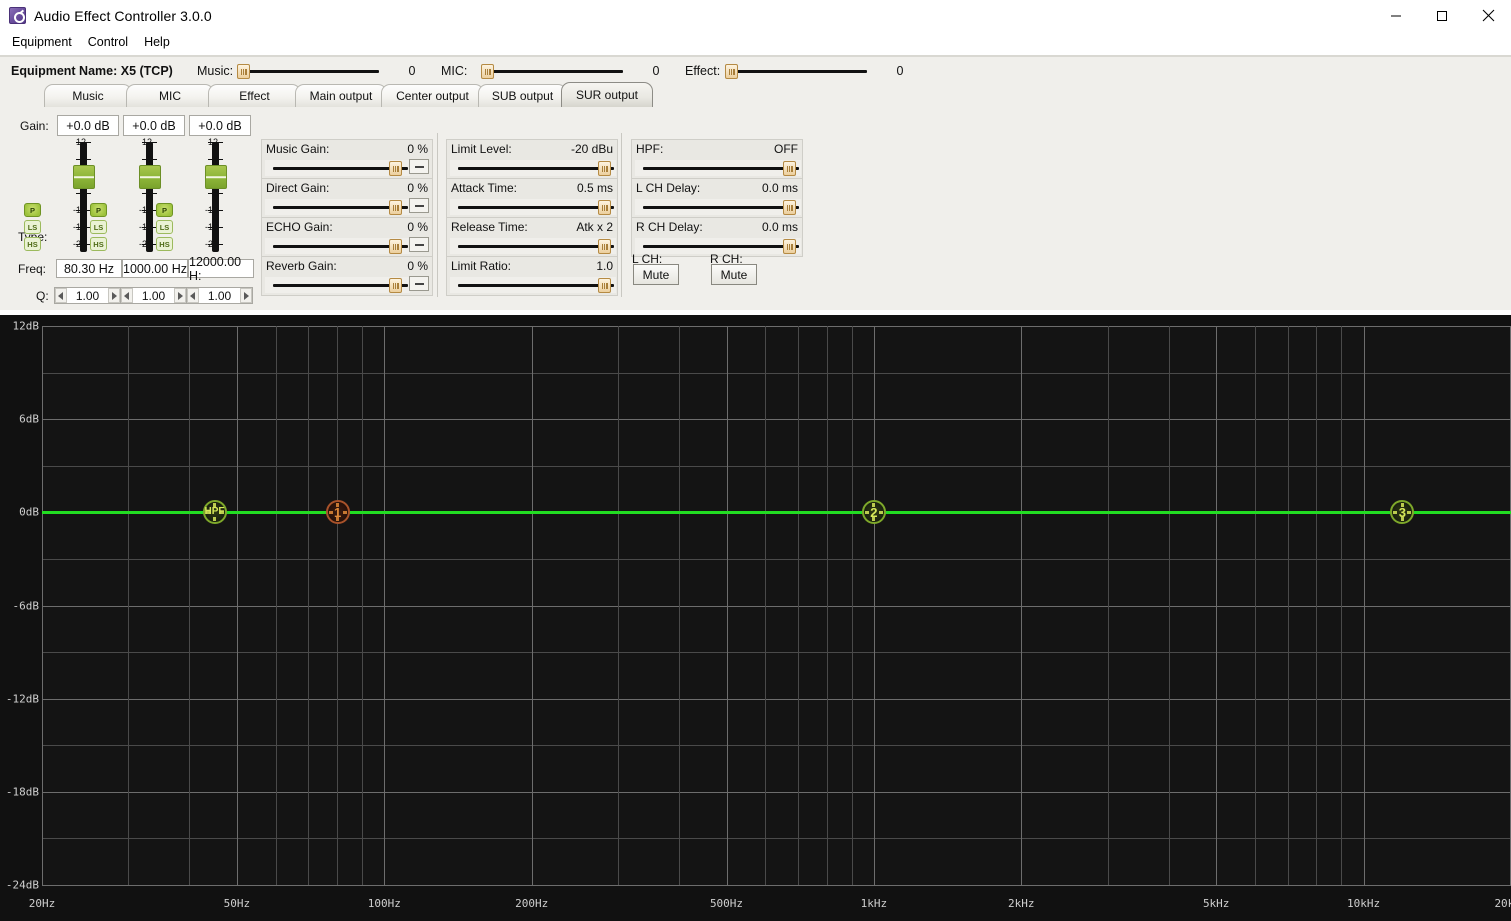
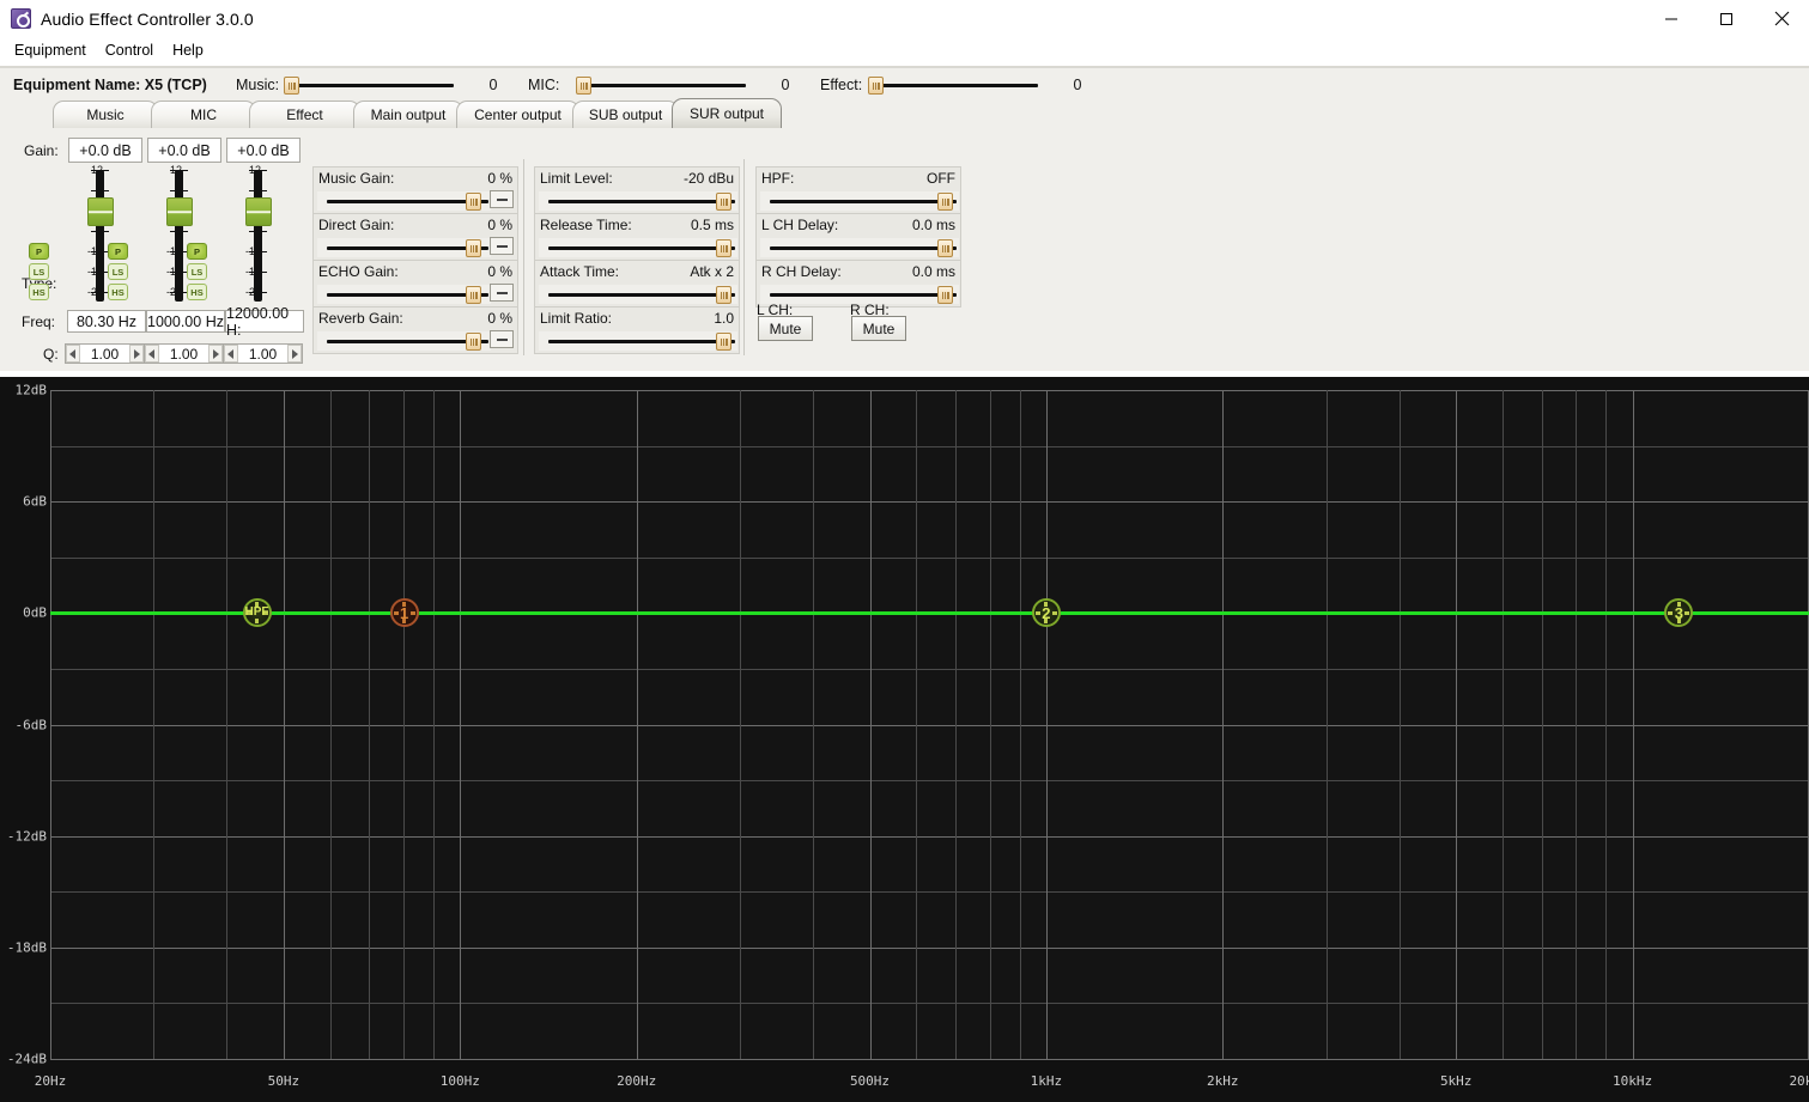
  Audio Effect Controller 3.0.0
  Equipment
  Control
  Help
  Equipment Name: X5 (TCP)
  Music:
  0
  MIC:
  0
  Effect:
  0
  Music
  MIC
  Effect
  Main output
  Center output
  SUB output
  SUR output
  Gain:
  Freq:
  Q:
  +0.0 dB
  P
  LS
  HS
  80.30 Hz
  1.00
  +0.0 dB
  P
  LS
  HS
  1000.00 Hz
  1.00
  +0.0 dB
  P
  LS
  HS
  12000.00 H:
  1.00
  Music Gain:
  0 %
  Direct Gain:
  0 %
  ECHO Gain:
  0 %
  Reverb Gain:
  0 %
  Limit Level:
  -20 dBu
- Attack Time:
+ Release Time:
  0.5 ms
- Release Time:
+ Attack Time:
  Atk x 2
  Limit Ratio:
  1.0
  HPF:
  OFF
  L CH Delay:
  0.0 ms
  R CH Delay:
  0.0 ms
  L CH:
  R CH:
  Mute
  Mute
  12dB
  6dB
  0dB
  -6dB
  -12dB
  -18dB
  -24dB
  HPF
  1
  2
  3
  20Hz
  50Hz
  100Hz
  200Hz
  500Hz
  1kHz
  2kHz
  5kHz
  10kHz
